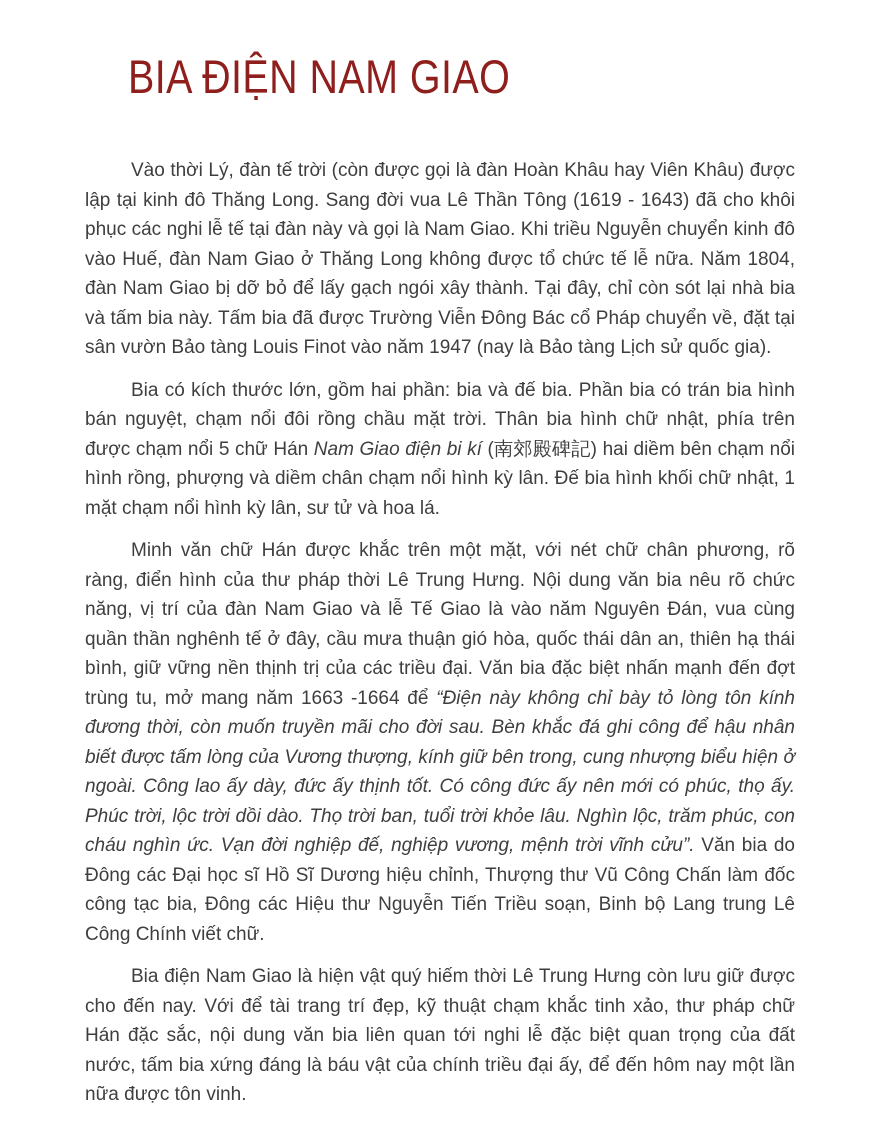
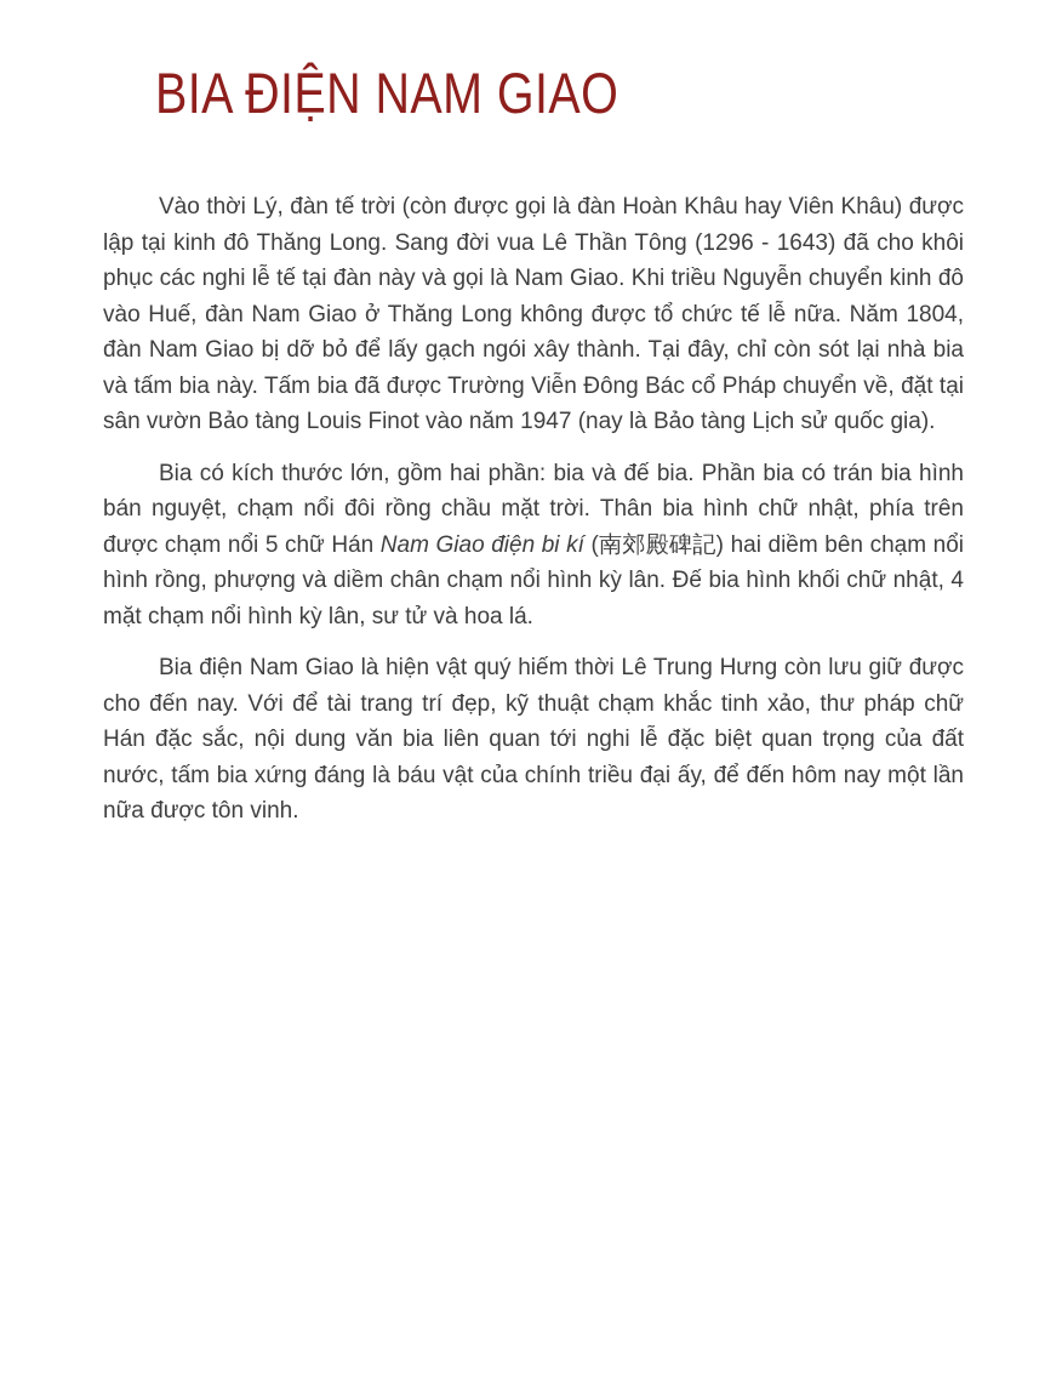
  BIA ĐIỆN NAM GIAO
- Vào thời Lý, đàn tế trời (còn được gọi là đàn Hoàn Khâu hay Viên Khâu) được lập tại kinh đô Thăng Long. Sang đời vua Lê Thần Tông (1619 - 1643) đã cho khôi phục các nghi lễ tế tại đàn này và gọi là Nam Giao. Khi triều Nguyễn chuyển kinh đô vào Huế, đàn Nam Giao ở Thăng Long không được tổ chức tế lễ nữa. Năm 1804, đàn Nam Giao bị dỡ bỏ để lấy gạch ngói xây thành. Tại đây, chỉ còn sót lại nhà bia và tấm bia này. Tấm bia đã được Trường Viễn Đông Bác cổ Pháp chuyển về, đặt tại sân vườn Bảo tàng Louis Finot vào năm 1947 (nay là Bảo tàng Lịch sử quốc gia).
+ Vào thời Lý, đàn tế trời (còn được gọi là đàn Hoàn Khâu hay Viên Khâu) được lập tại kinh đô Thăng Long. Sang đời vua Lê Thần Tông (1296 - 1643) đã cho khôi phục các nghi lễ tế tại đàn này và gọi là Nam Giao. Khi triều Nguyễn chuyển kinh đô vào Huế, đàn Nam Giao ở Thăng Long không được tổ chức tế lễ nữa. Năm 1804, đàn Nam Giao bị dỡ bỏ để lấy gạch ngói xây thành. Tại đây, chỉ còn sót lại nhà bia và tấm bia này. Tấm bia đã được Trường Viễn Đông Bác cổ Pháp chuyển về, đặt tại sân vườn Bảo tàng Louis Finot vào năm 1947 (nay là Bảo tàng Lịch sử quốc gia).
- Bia có kích thước lớn, gồm hai phần: bia và đế bia. Phần bia có trán bia hình bán nguyệt, chạm nổi đôi rồng chầu mặt trời. Thân bia hình chữ nhật, phía trên được chạm nổi 5 chữ Hán Nam Giao điện bi kí (南郊殿碑記) hai diềm bên chạm nổi hình rồng, phượng và diềm chân chạm nổi hình kỳ lân. Đế bia hình khối chữ nhật, 1 mặt chạm nổi hình kỳ lân, sư tử và hoa lá.
+ Bia có kích thước lớn, gồm hai phần: bia và đế bia. Phần bia có trán bia hình bán nguyệt, chạm nổi đôi rồng chầu mặt trời. Thân bia hình chữ nhật, phía trên được chạm nổi 5 chữ Hán Nam Giao điện bi kí (南郊殿碑記) hai diềm bên chạm nổi hình rồng, phượng và diềm chân chạm nổi hình kỳ lân. Đế bia hình khối chữ nhật, 4 mặt chạm nổi hình kỳ lân, sư tử và hoa lá.
- Minh văn chữ Hán được khắc trên một mặt, với nét chữ chân phương, rõ ràng, điển hình của thư pháp thời Lê Trung Hưng. Nội dung văn bia nêu rõ chức năng, vị trí của đàn Nam Giao và lễ Tế Giao là vào năm Nguyên Đán, vua cùng quần thần nghênh tế ở đây, cầu mưa thuận gió hòa, quốc thái dân an, thiên hạ thái bình, giữ vững nền thịnh trị của các triều đại. Văn bia đặc biệt nhấn mạnh đến đợt trùng tu, mở mang năm 1663 -1664 để “Điện này không chỉ bày tỏ lòng tôn kính đương thời, còn muốn truyền mãi cho đời sau. Bèn khắc đá ghi công để hậu nhân biết được tấm lòng của Vương thượng, kính giữ bên trong, cung nhượng biểu hiện ở ngoài. Công lao ấy dày, đức ấy thịnh tốt. Có công đức ấy nên mới có phúc, thọ ấy. Phúc trời, lộc trời dồi dào. Thọ trời ban, tuổi trời khỏe lâu. Nghìn lộc, trăm phúc, con cháu nghìn ức. Vạn đời nghiệp đế, nghiệp vương, mệnh trời vĩnh cửu”. Văn bia do Đông các Đại học sĩ Hồ Sĩ Dương hiệu chỉnh, Thượng thư Vũ Công Chấn làm đốc công tạc bia, Đông các Hiệu thư Nguyễn Tiến Triều soạn, Binh bộ Lang trung Lê Công Chính viết chữ.
  Bia điện Nam Giao là hiện vật quý hiếm thời Lê Trung Hưng còn lưu giữ được cho đến nay. Với để tài trang trí đẹp, kỹ thuật chạm khắc tinh xảo, thư pháp chữ Hán đặc sắc, nội dung văn bia liên quan tới nghi lễ đặc biệt quan trọng của đất nước, tấm bia xứng đáng là báu vật của chính triều đại ấy, để đến hôm nay một lần nữa được tôn vinh.
